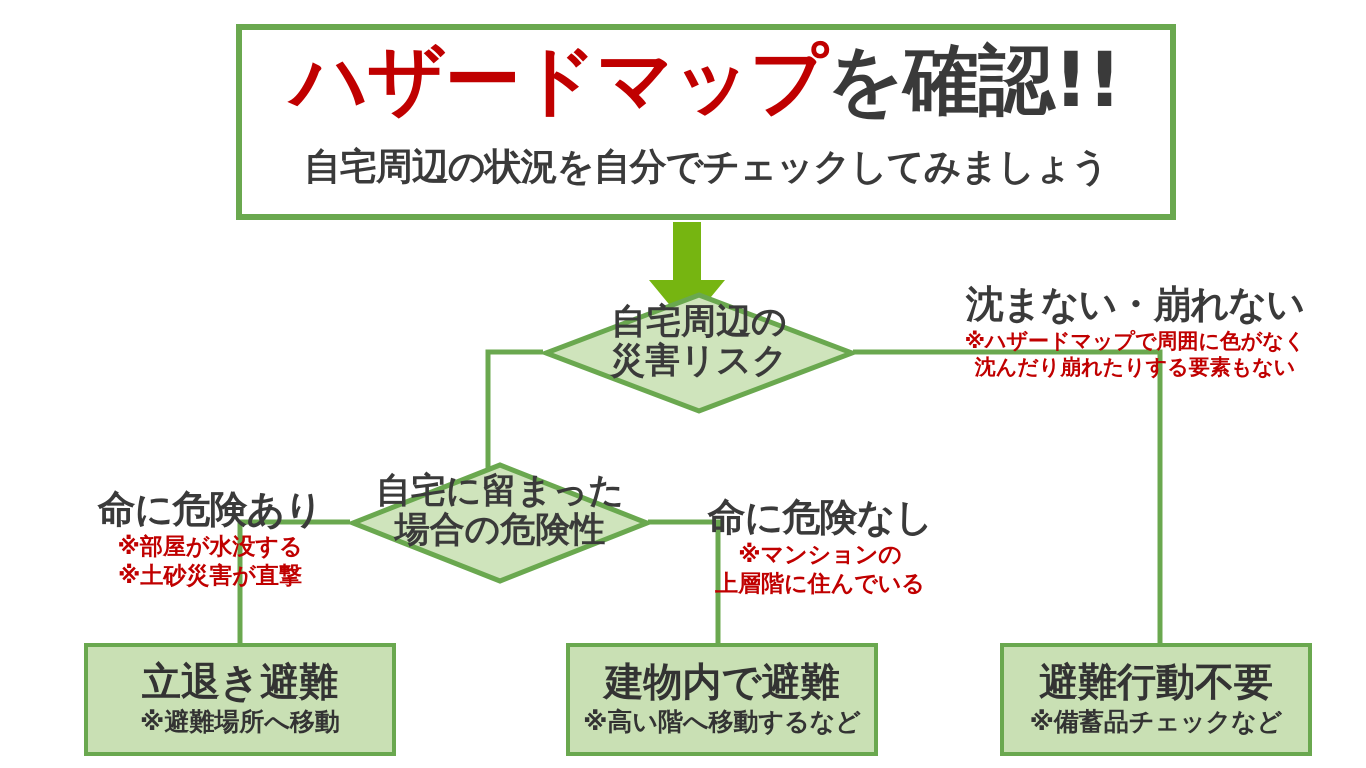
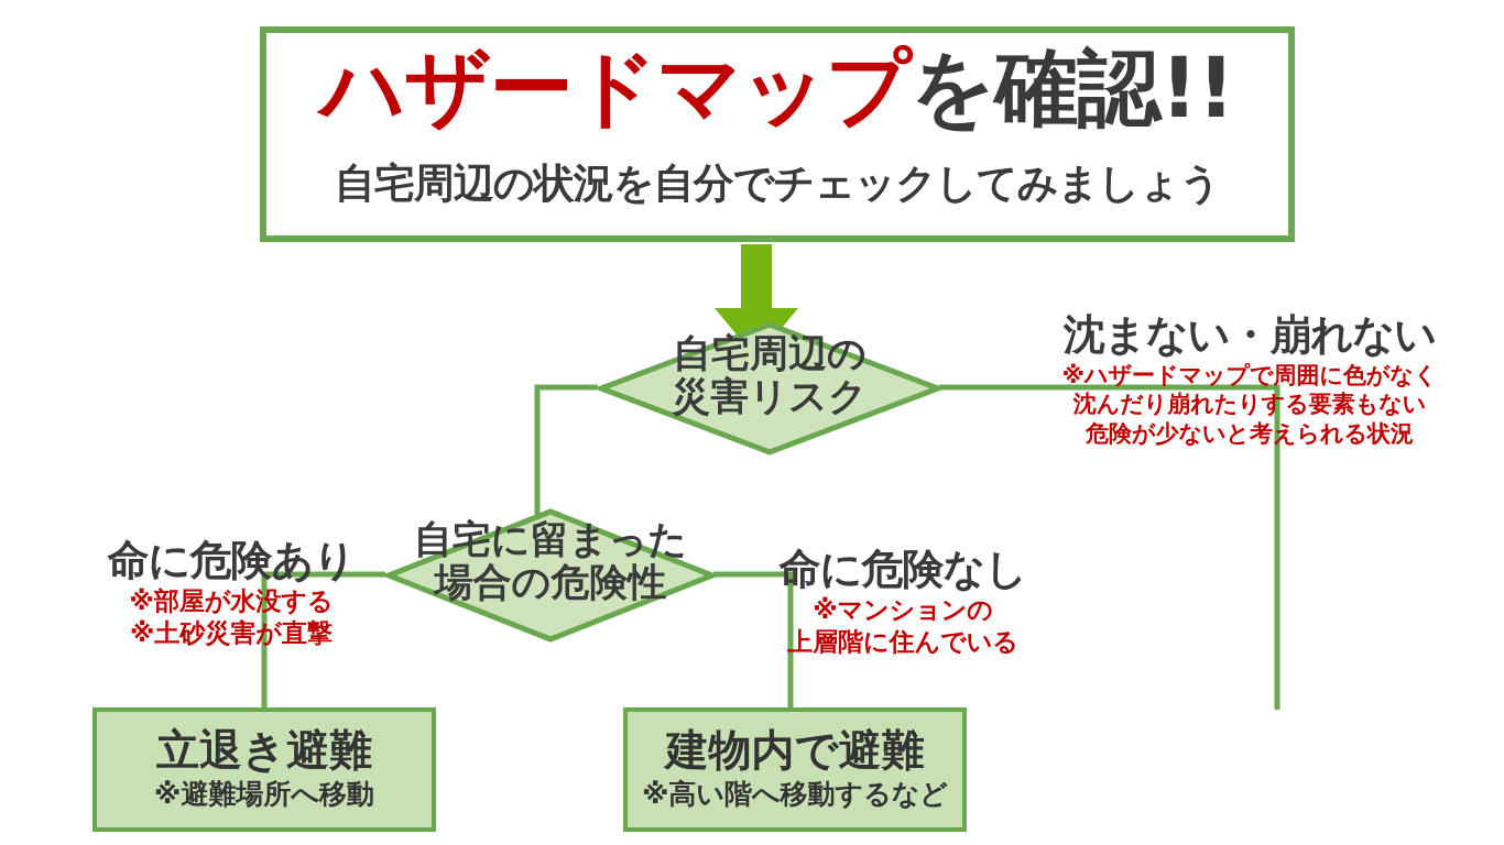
  ハザードマップを確認!!
  自宅周辺の状況を自分でチェックしてみましょう
  自宅周辺の
  災害リスク
  自宅に留まった
  場合の危険性
  沈まない・崩れない
  ※ハザードマップで周囲に色がなく
  沈んだり崩れたりする要素もない
+ 危険が少ないと考えられる状況
  命に危険あり
  ※部屋が水没する
  ※土砂災害が直撃
  命に危険なし
  ※マンションの
  上層階に住んでいる
  立退き避難
  ※避難場所へ移動
  建物内で避難
  ※高い階へ移動するなど
- 避難行動不要
- ※備蓄品チェックなど
